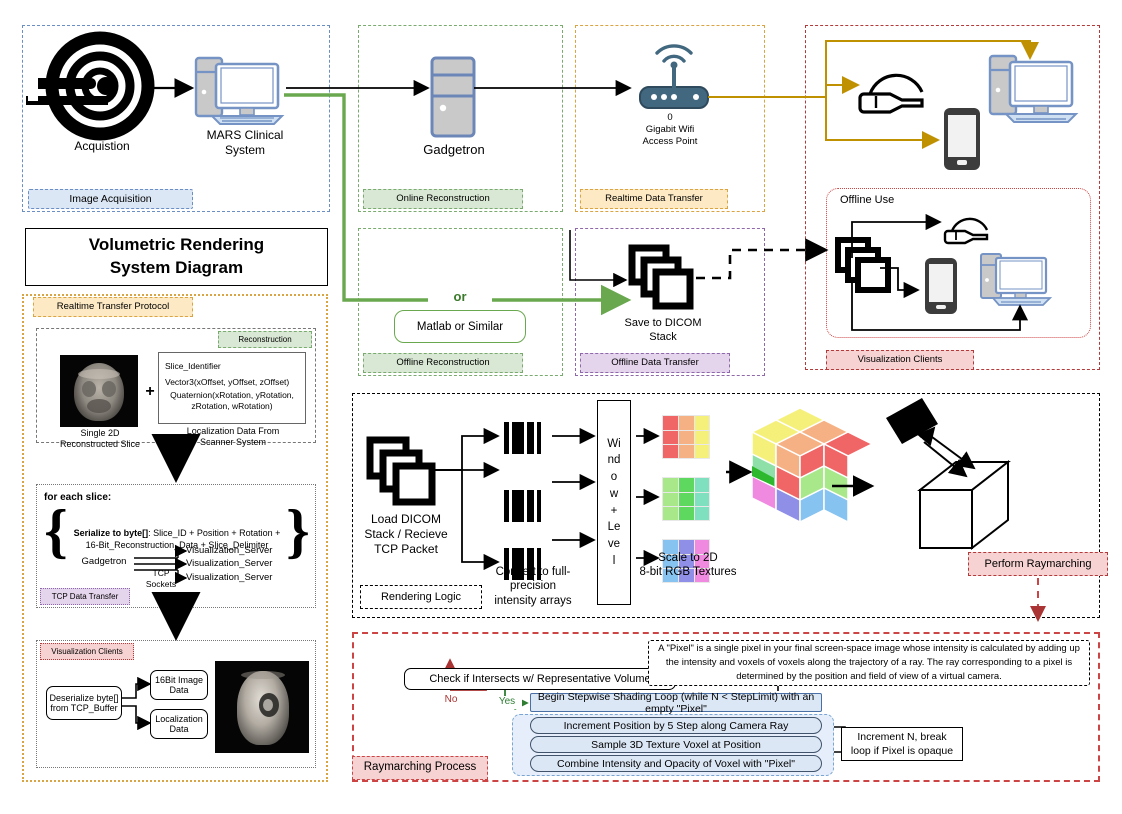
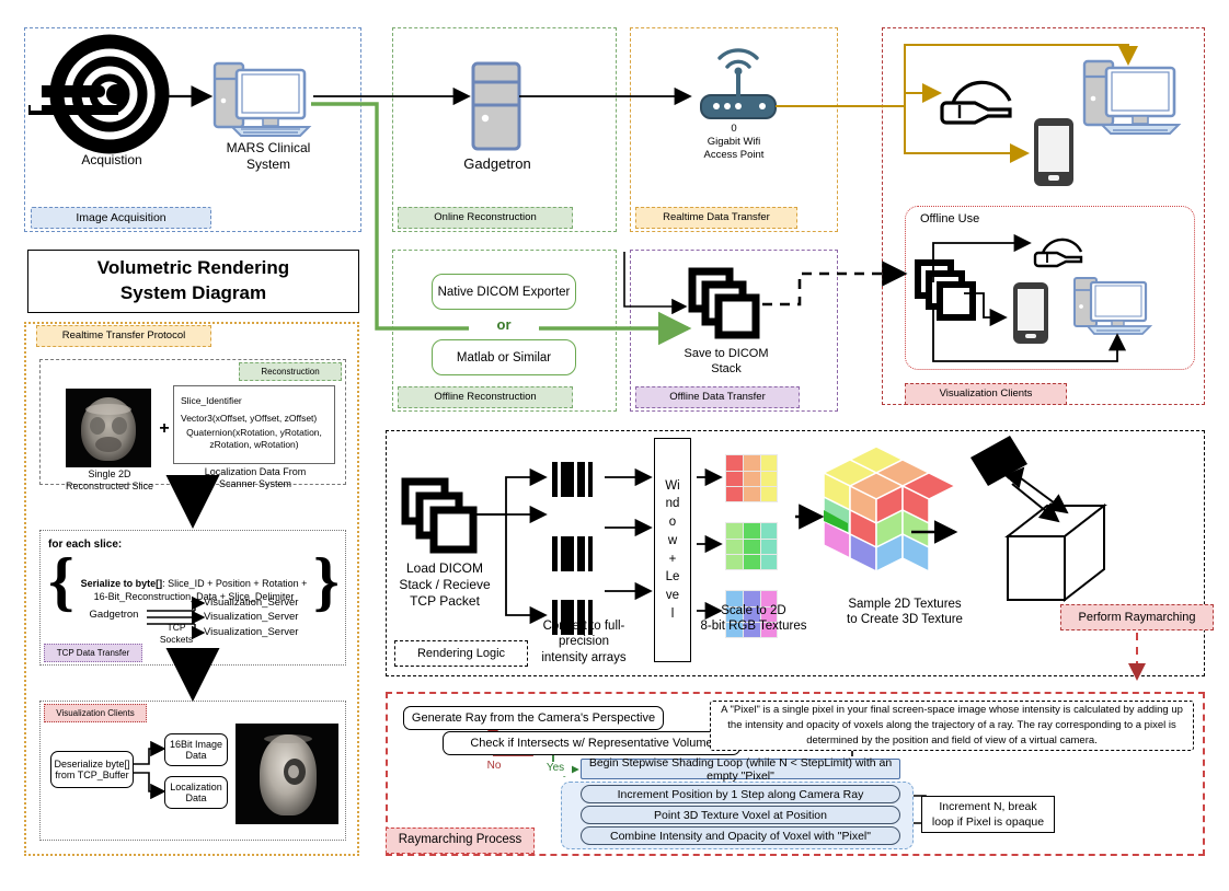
  Image Acquisition
  Online Reconstruction
  Realtime Data Transfer
  Visualization Clients
  Offline Use
  Offline Reconstruction
  Offline Data Transfer
  Volumetric Rendering
  System Diagram
  Realtime Transfer Protocol
  Reconstruction
  TCP Data Transfer
  Visualization Clients
  Rendering Logic
  Perform Raymarching
  Raymarching Process
  Image
  Acquistion
  MARS Clinical
  System
  Gadgetron
  0
  Gigabit Wifi
  Access Point
+ Native DICOM Exporter
  or
  Matlab or Similar
  Save to DICOM
  Stack
  Single 2D
  Reconstructed Slice
  +
  Slice_Identifier
  Vector3(xOffset, yOffset, zOffset)
  Quaternion(xRotation, yRotation,
  zRotation, wRotation)
  Localization Data From
  Scanner System
  for each slice:
  {
  }
  Serialize to byte[]: Slice_ID + Position + Rotation +
  16-Bit_Reconstruction_Data + Slice_Delimiter
  Gadgetron
  TCP
  Sockets
  Visualization_Server
  Visualization_Server
  Visualization_Server
  Deserialize byte[]
  from TCP_Buffer
  16Bit Image
  Data
  Localization
  Data
  Load DICOM
  Stack / Recieve
  TCP Packet
  Convert to full-
  precision
  intensity arrays
  Window + Level
  Scale to 2D
  8-bit RGB Textures
+ Sample 2D Textures
+ to Create 3D Texture
+ Generate Ray from the Camera's Perspective
  Check if Intersects w/ Representative Volum
  No
  Yes
  Begin Stepwise Shading Loop (while N < StepLimit) with an empty "Pixel"
- Increment Position by 5 Step along Camera Ray
+ Increment Position by 1 Step along Camera Ray
- Sample 3D Texture Voxel at Position
+ Point 3D Texture Voxel at Position
  Combine Intensity and Opacity of Voxel with "Pixel"
  Increment N, break
  loop if Pixel is opaque
- A "Pixel" is a single pixel in your final screen-space image whose intensity is calculated by adding up the intensity and voxels of voxels along the trajectory of a ray. The ray corresponding to a pixel is determined by the position and field of view of a virtual camera.
+ A "Pixel" is a single pixel in your final screen-space image whose intensity is calculated by adding up the intensity and opacity of voxels along the trajectory of a ray. The ray corresponding to a pixel is determined by the position and field of view of a virtual camera.
